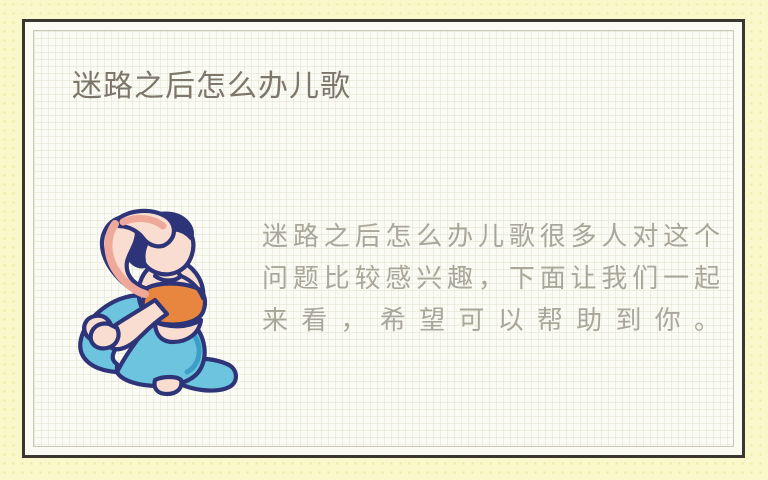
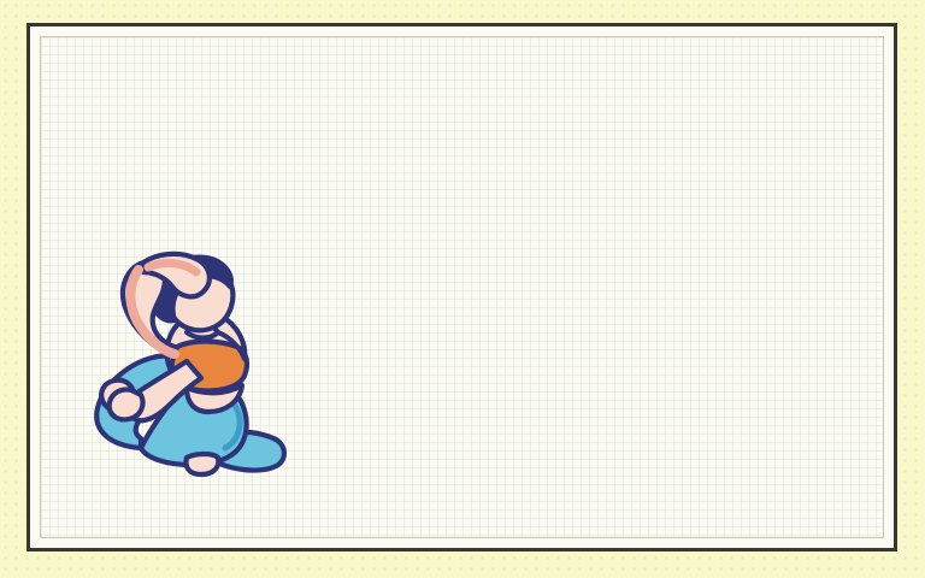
- 迷路之后怎么办儿歌
- 迷路之后怎么办儿歌很多人对这个问题比较感兴趣，下面让我们一起来看，希望可以帮助到你。
